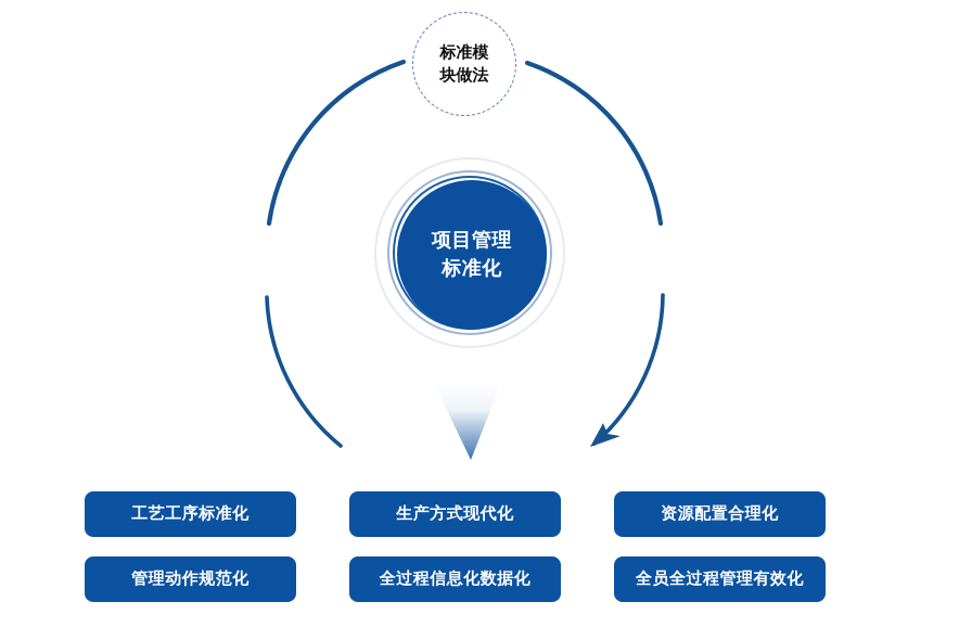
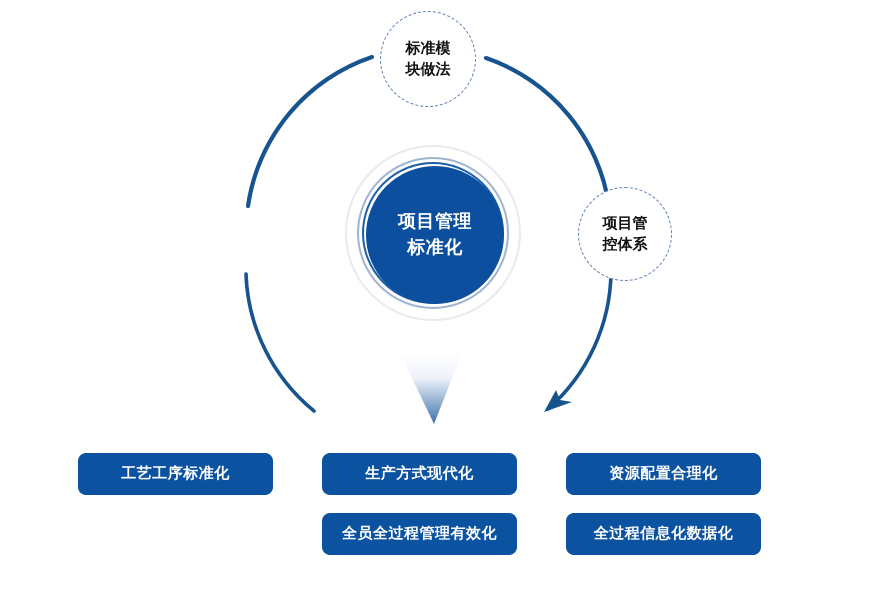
  项目管理
  标准化
  标准模
  块做法
+ 项目管
+ 控体系
  工艺工序标准化
- 管理动作规范化
  生产方式现代化
- 全过程信息化数据化
+ 全员全过程管理有效化
  资源配置合理化
- 全员全过程管理有效化
+ 全过程信息化数据化
